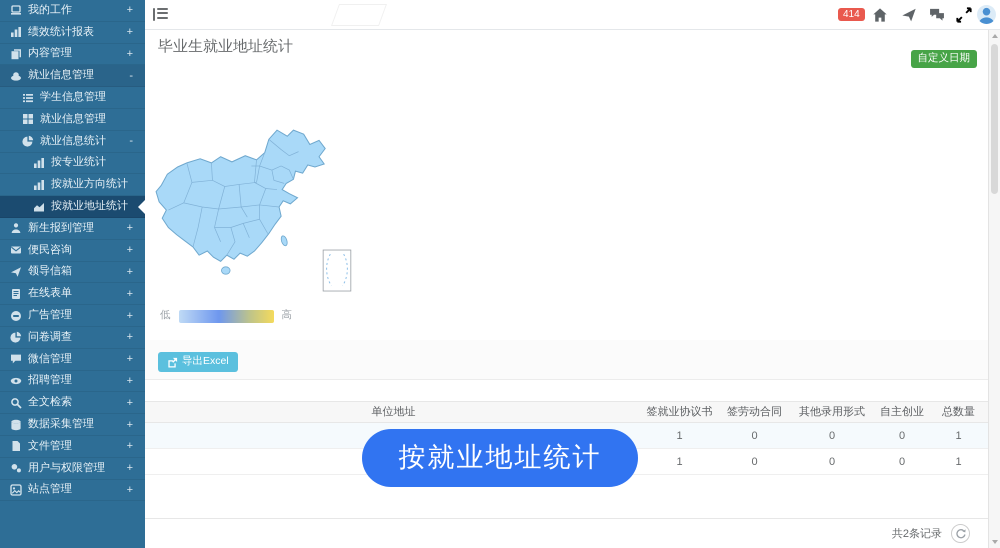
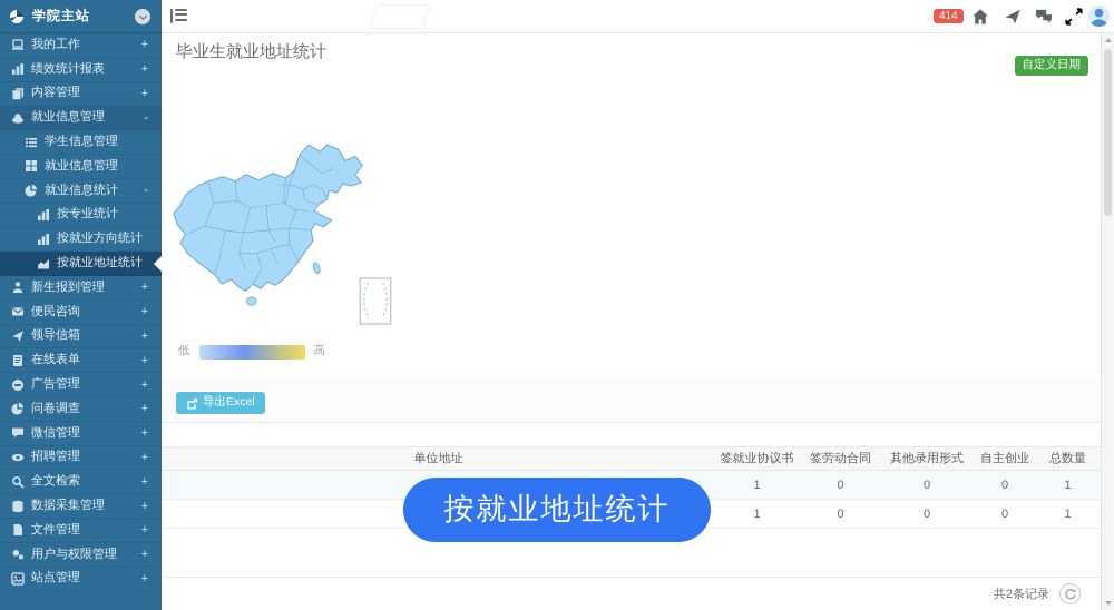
+ 学院主站
  我的工作
  +
  绩效统计报表
  +
  内容管理
  +
  就业信息管理
  -
  学生信息管理
  就业信息管理
  就业信息统计
  -
  按专业统计
  按就业方向统计
  按就业地址统计
  新生报到管理
  +
  便民咨询
  +
  领导信箱
  +
  在线表单
  +
  广告管理
  +
  问卷调查
  +
  微信管理
  +
  招聘管理
  +
  全文检索
  +
  数据采集管理
  +
  文件管理
  +
  用户与权限管理
  +
  站点管理
  +
  414
  毕业生就业地址统计
  自定义日期
  低
  高
  导出Excel
  单位地址
  签就业协议书
  签劳动合同
  其他录用形式
  自主创业
  总数量
  1
  0
  0
  0
  1
  1
  0
  0
  0
  1
  按就业地址统计
  共2条记录
